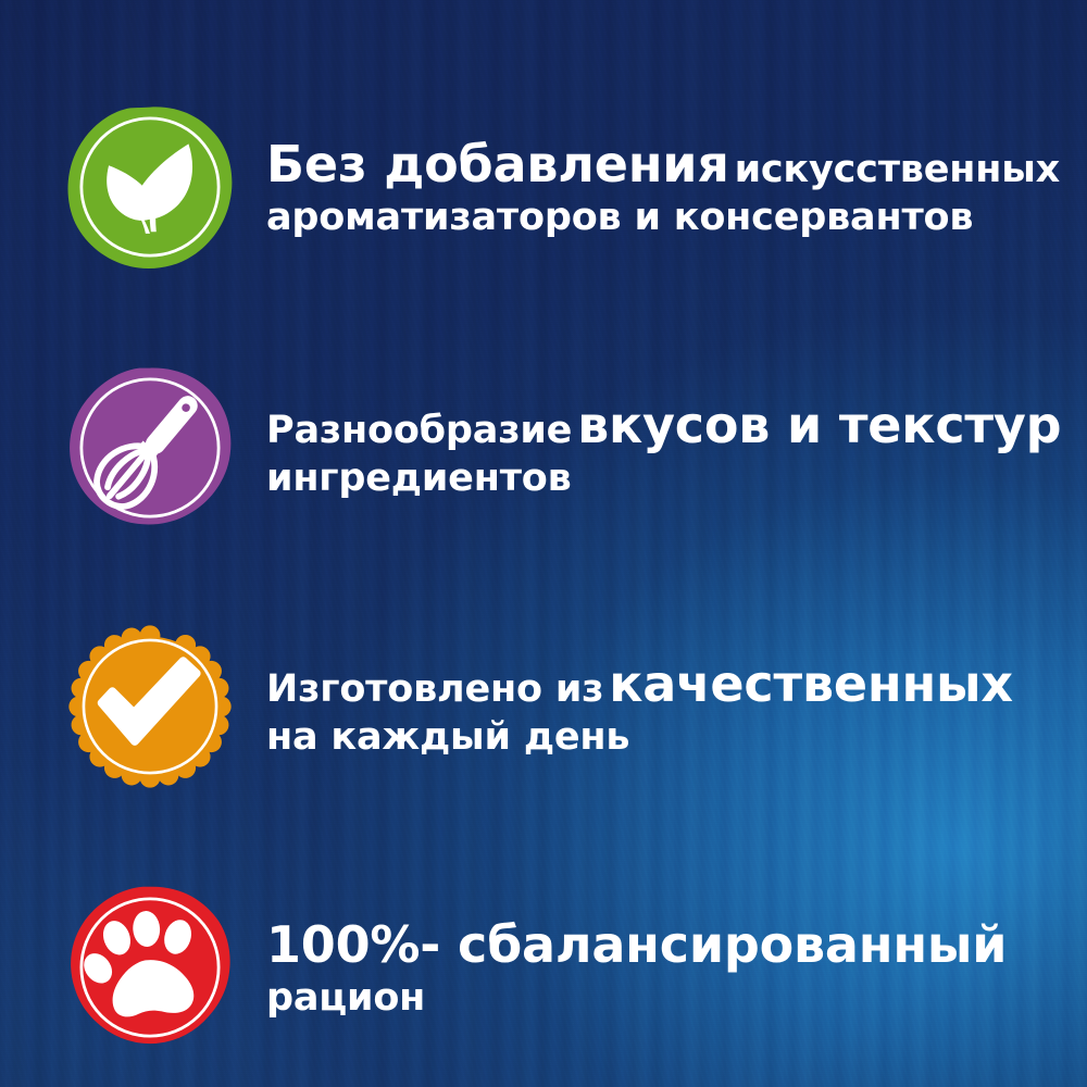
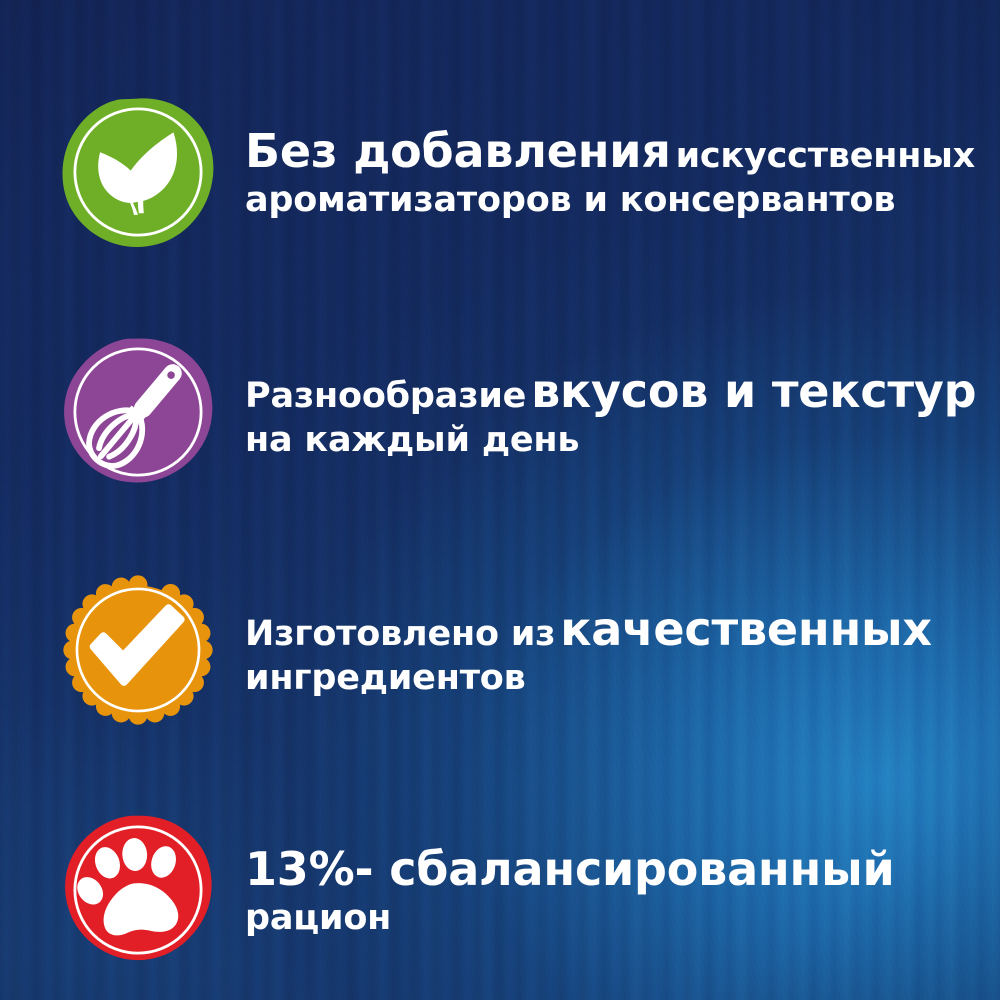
  Без добавления искусственных
  ароматизаторов и консервантов
  Разнообразие вкусов и текстур
- ингредиентов
+ на каждый день
  Изготовлено из качественных
- на каждый день
+ ингредиентов
- 100%- сбалансированный
+ 13%- сбалансированный
  рацион
